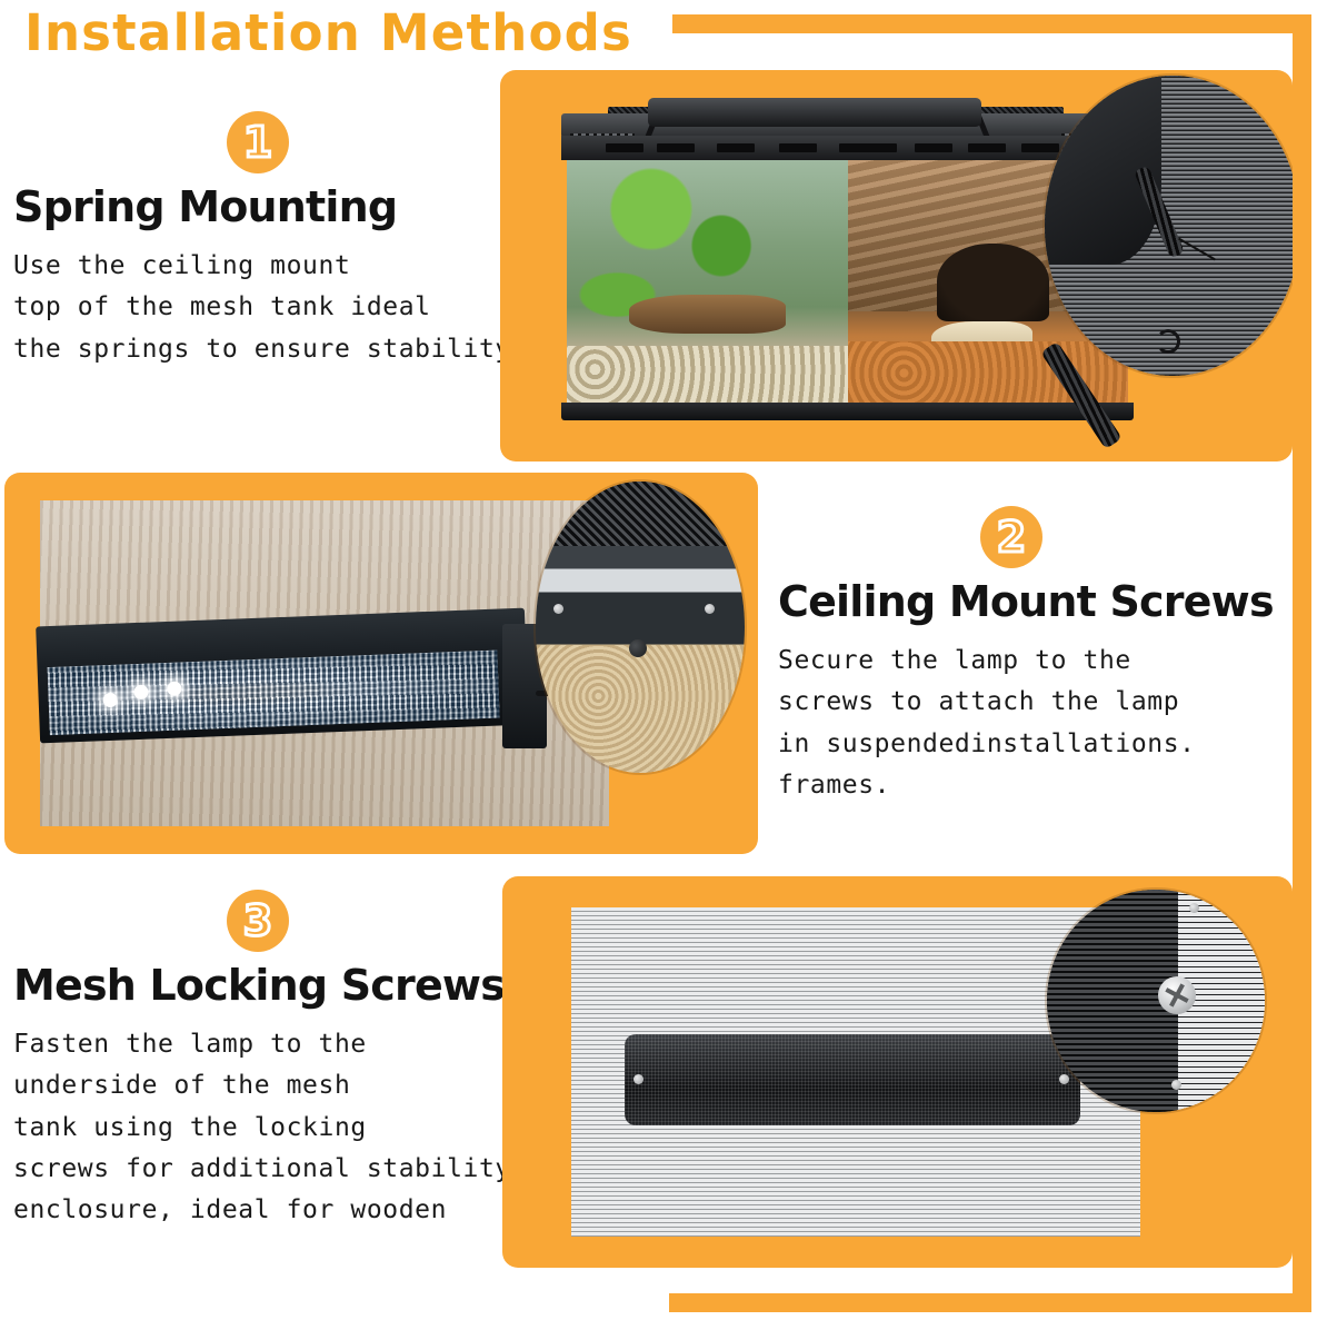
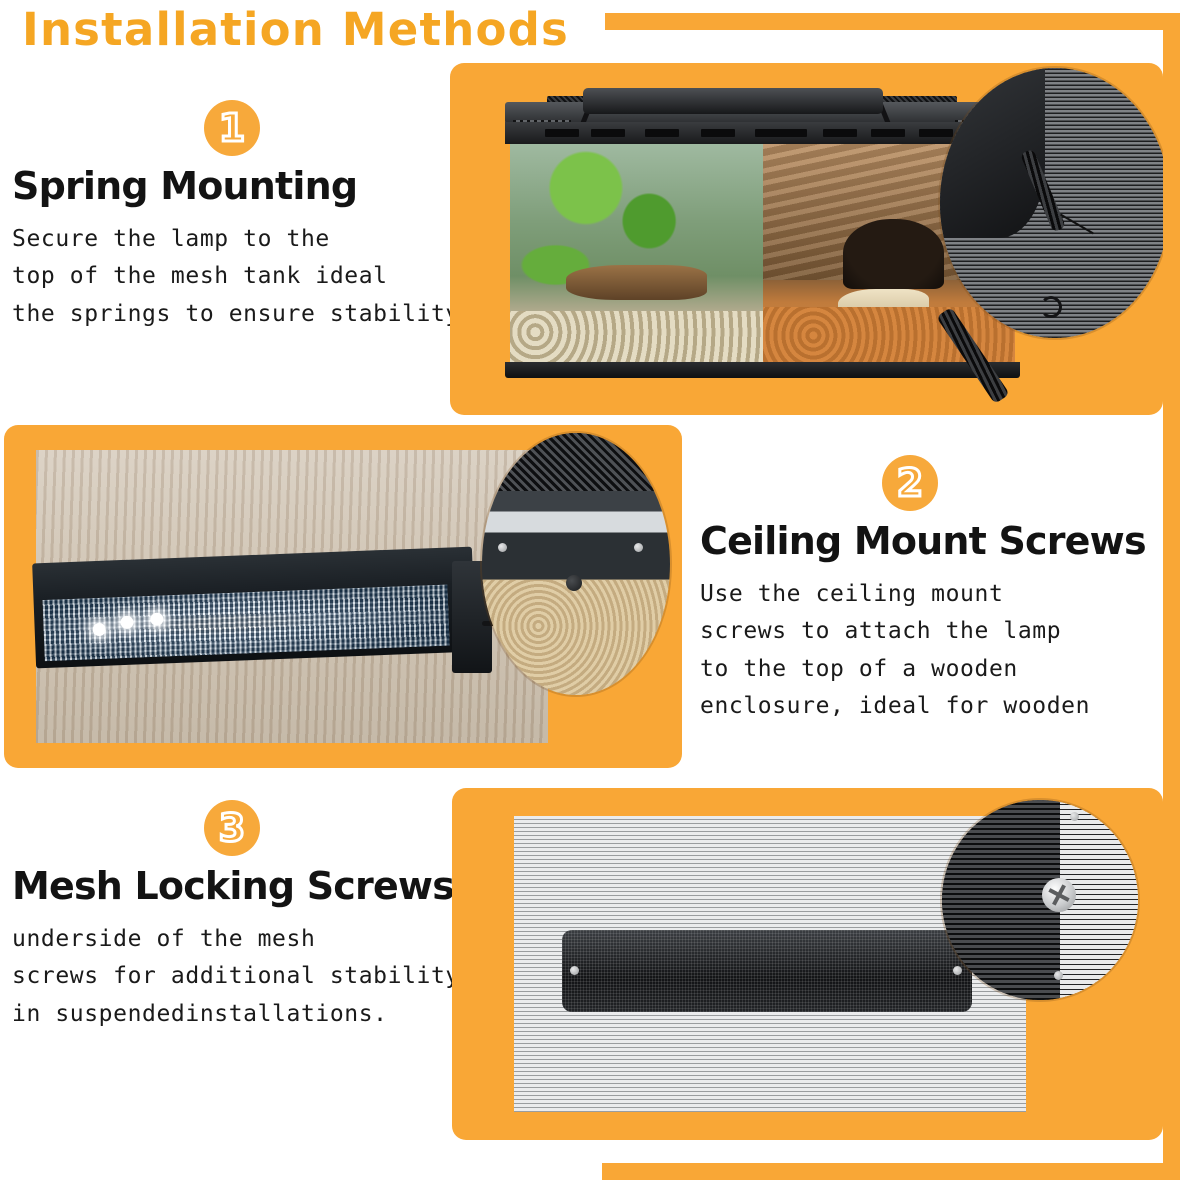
  Installation Methods
  1
  Spring Mounting
- Use the ceiling mount
+ Secure the lamp to the
  top of the mesh tank ideal
  the springs to ensure stabilit
  2
  Ceiling Mount Screws
- Secure the lamp to the
+ Use the ceiling mount
  screws to attach the lamp
+ to the top of a wooden
- in suspendedinstallations.
+ enclosure, ideal for wooden
- frames.
  3
  Mesh Locking Screws
- Fasten the lamp to the
  underside of the mesh
- tank using the locking
  screws for additional stabilit
- enclosure, ideal for wooden
+ in suspendedinstallations.
